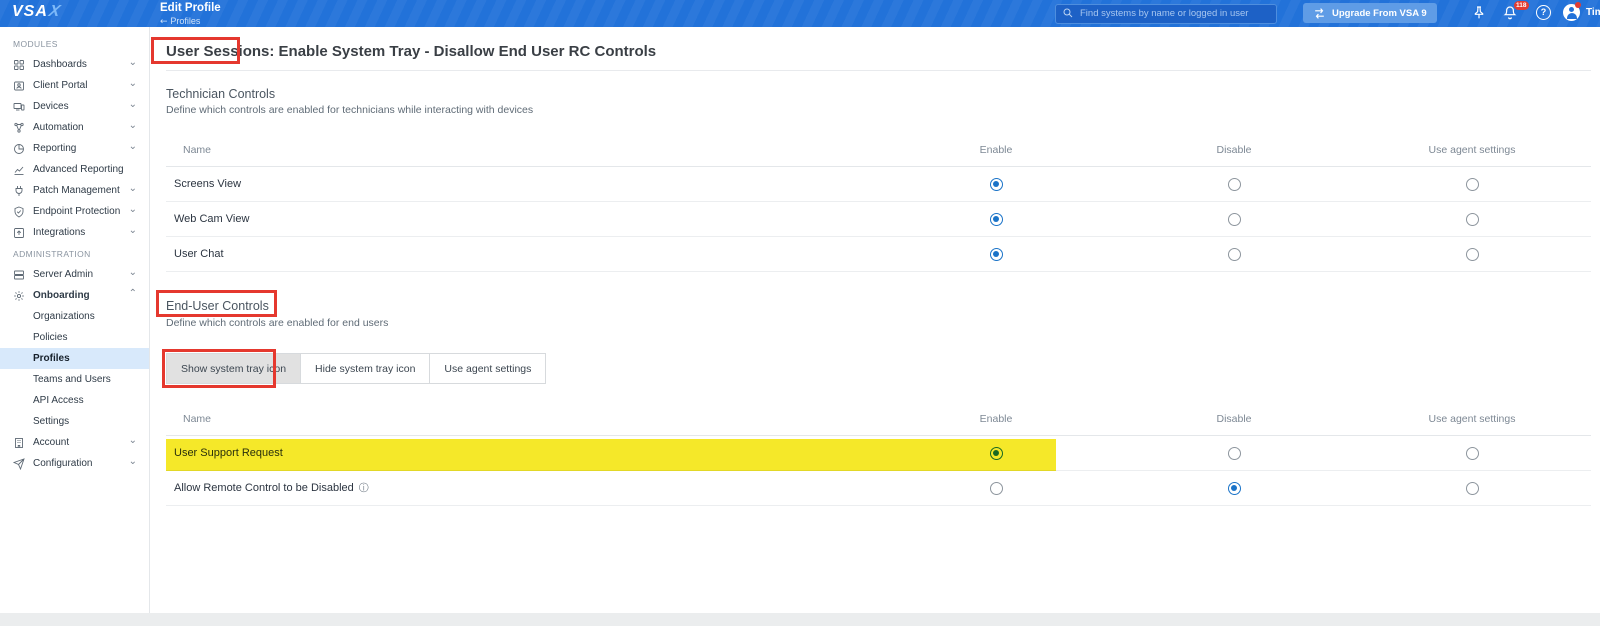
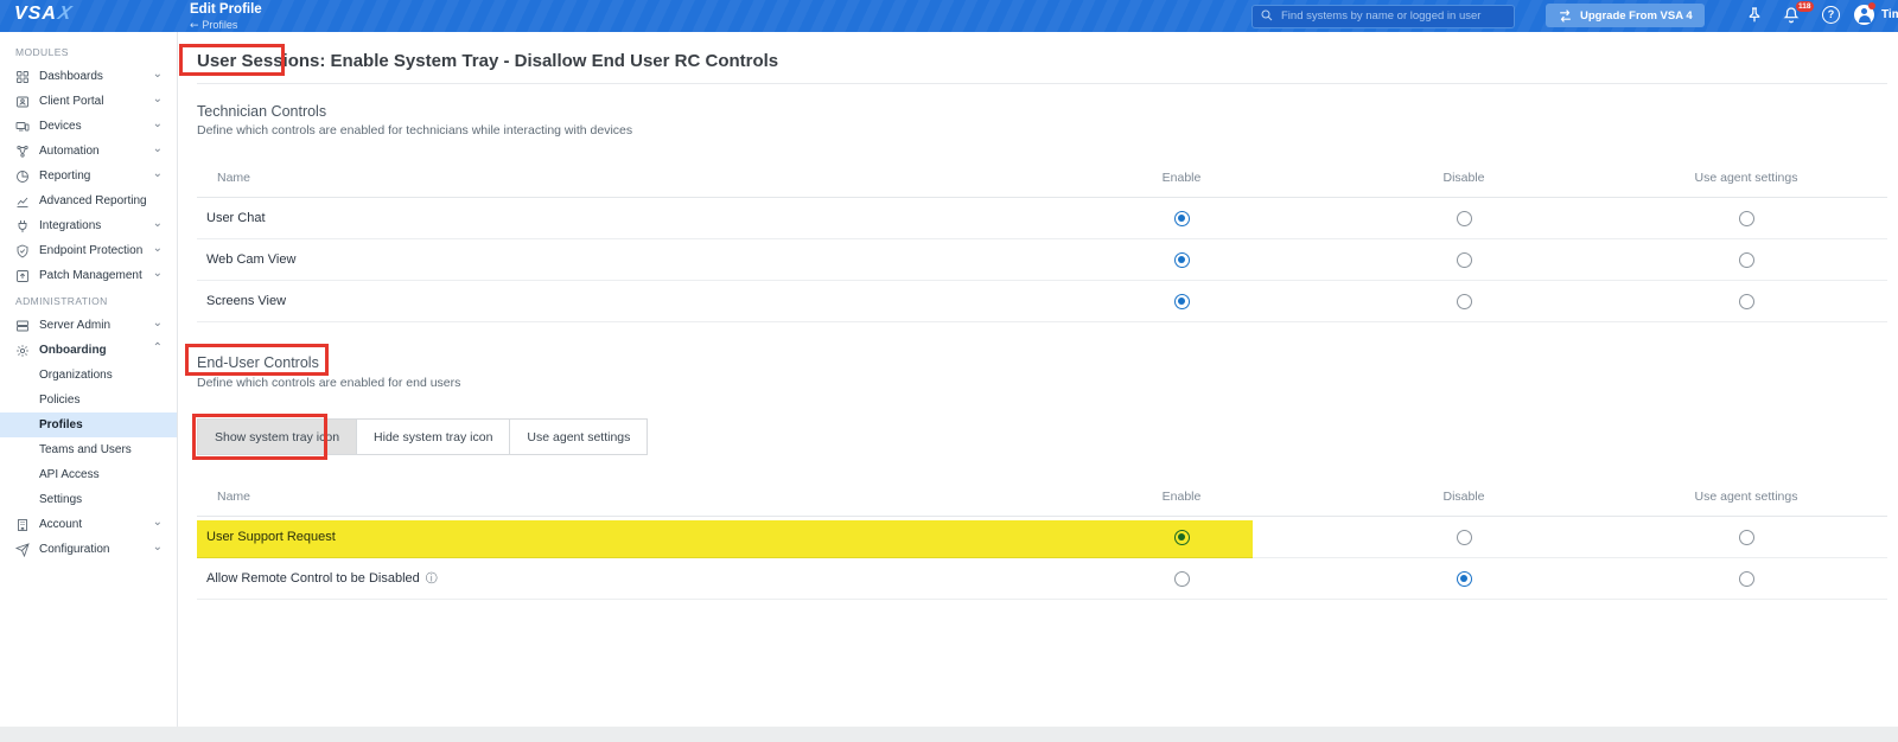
  Edit Profile
  Profiles
  Find systems by name or logged in user
- Upgrade From VSA 9
+ Upgrade From VSA 4
  ?
  Tim
  MODULES
  Dashboards
  Client Portal
  Devices
  Automation
  Reporting
  Advanced Reporting
- Patch Management
+ Integrations
  Endpoint Protection
- Integrations
+ Patch Management
  ADMINISTRATION
  Server Admin
  Onboarding
  Organizations
  Policies
  Profiles
  Teams and Users
  API Access
  Settings
  Account
  Configuration
  User Sessions: Enable System Tray - Disallow End User RC Controls
  Technician Controls
  Define which controls are enabled for technicians while interacting with devices
  Name
  Enable
  Disable
  Use agent settings
- Screens View
+ User Chat
  Web Cam View
- User Chat
+ Screens View
  End-User Controls
  Define which controls are enabled for end users
  Show system tray icon
  Hide system tray icon
  Use agent settings
  Name
  Enable
  Disable
  Use agent settings
  Allow Remote Control to be Disabled
